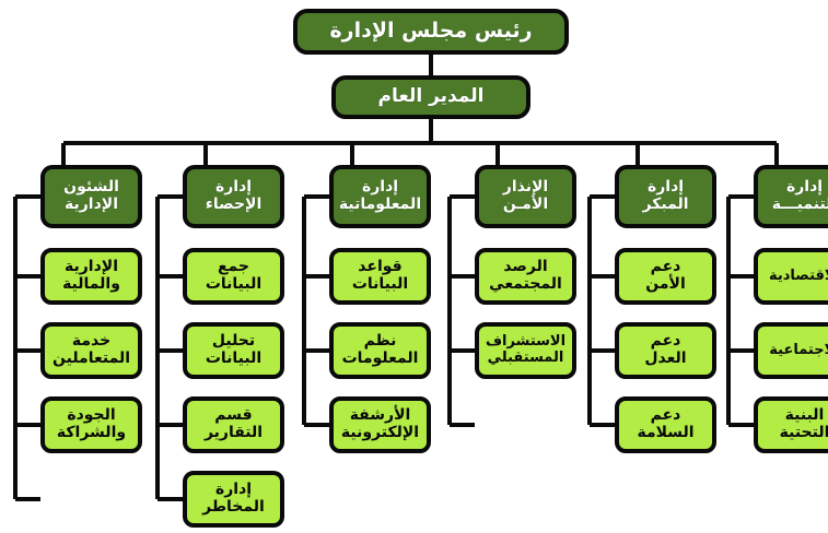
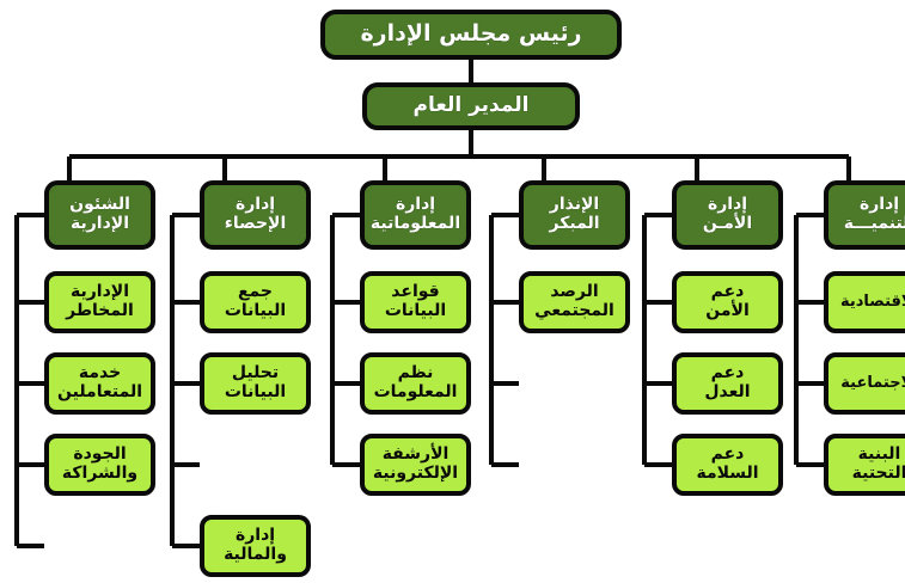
  رئيس مجلس الإدارة
  المدير العام
  الشئون
  الإدارية
  الإدارية
- والمالية
+ المخاطر
  خدمة
  المتعاملين
  الجودة
  والشراكة
  إدارة
  الإحصاء
  جمع
  البيانات
  تحليل
  البيانات
- قسم
- التقارير
  إدارة
- المخاطر
+ والمالية
  إدارة
  المعلوماتية
  قواعد
  البيانات
  نظم
  المعلومات
  الأرشفة
  الإلكترونية
  الإنذار
- الأمـن
+ المبكر
  الرصد
  المجتمعي
- الاستشراف
- المستقبلي
  إدارة
- المبكر
+ الأمـن
  دعم
  الأمن
  دعم
  العدل
  دعم
  السلامة
  إدارة
  تنميـــة
  اقتصادية
  اجتماعية
  البنية
  التحتية
